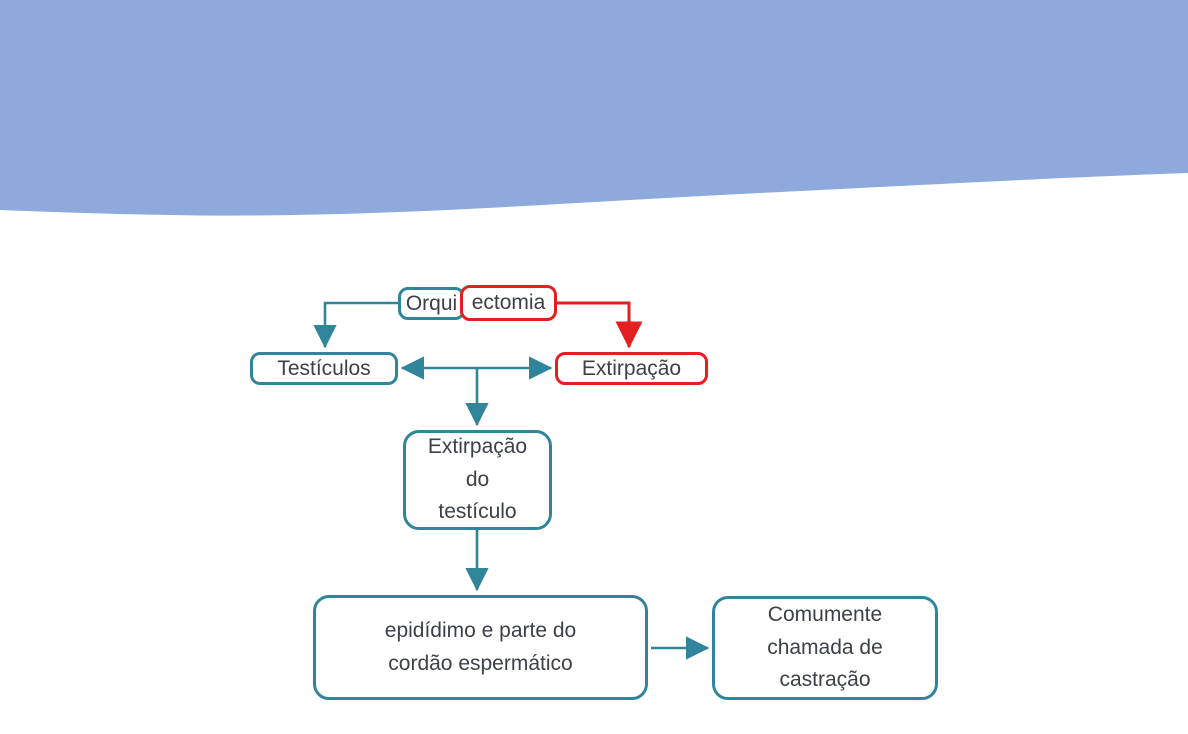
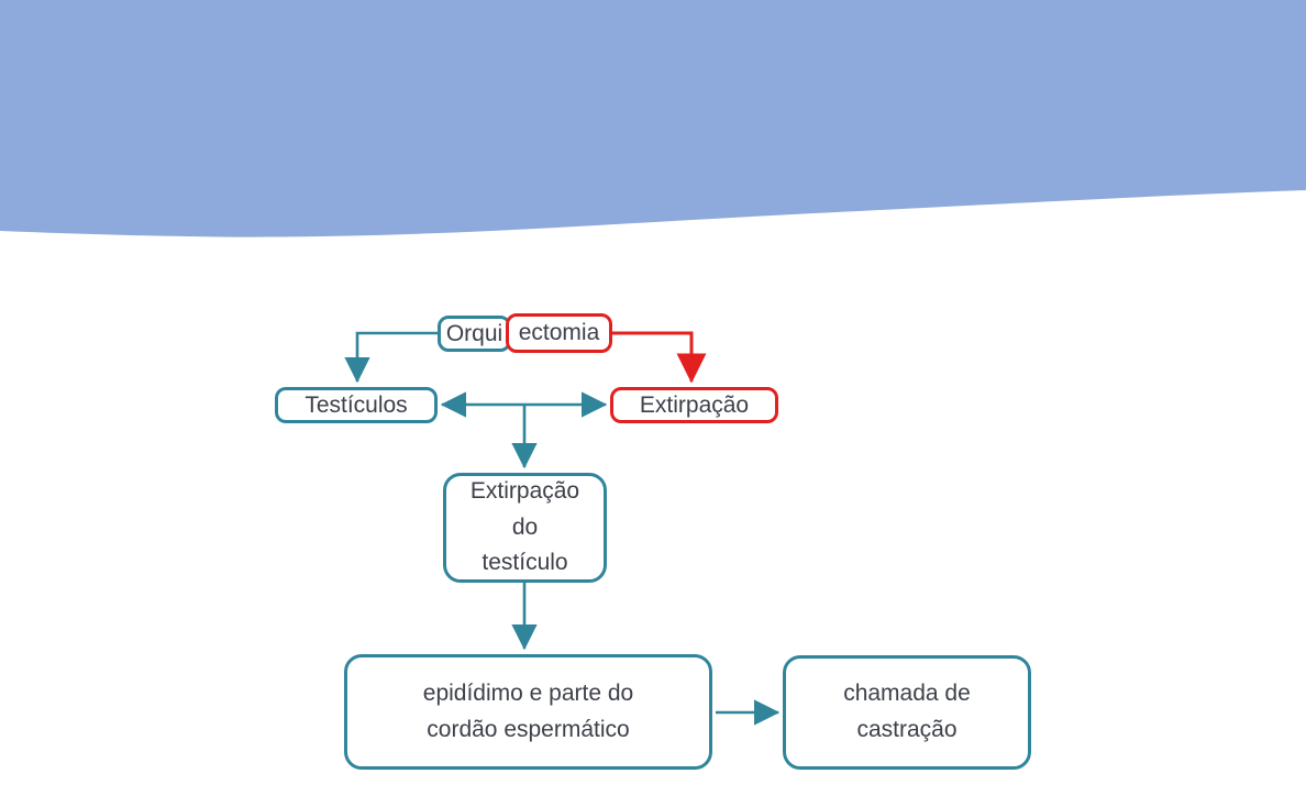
  Orqui
  ectomia
  Testículos
  Extirpação
  Extirpação
  do
  testículo
  epidídimo e parte do
  cordão espermático
- Comumente
  chamada de
  castração
